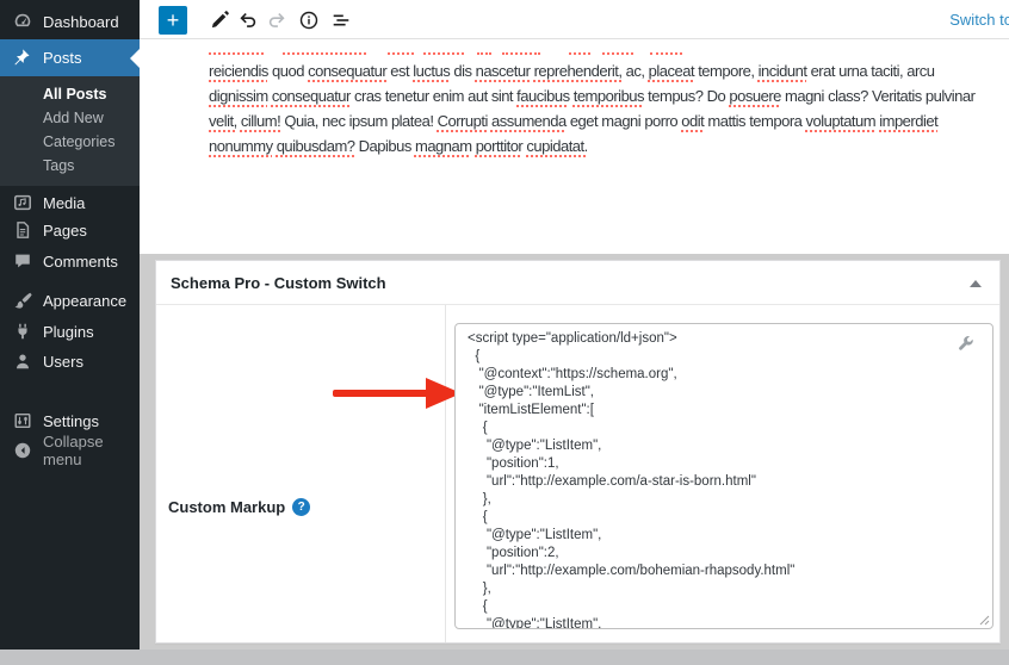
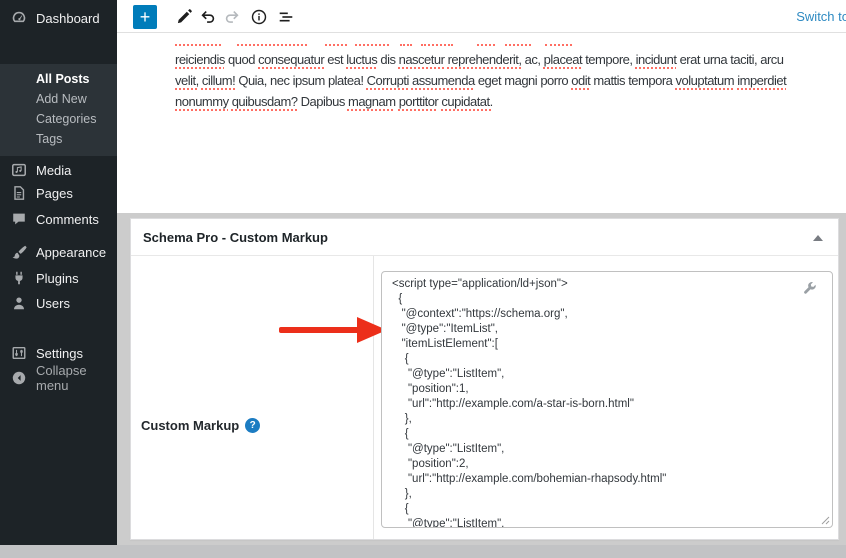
  Dashboard
- Posts
  All Posts
  Add New
  Categories
  Tags
  Media
  Pages
  Comments
  Appearance
  Plugins
  Users
  Settings
  Collapse menu
  +
  Switch to
  reiciendis quod consequatur est luctus dis nascetur reprehenderit, ac, placeat tempore, incidunt erat urna taciti, arcu
- dignissim consequatur cras tenetur enim aut sint faucibus temporibus tempus? Do posuere magni class? Veritatis pulvinar
  velit, cillum! Quia, nec ipsum platea! Corrupti assumenda eget magni porro odit mattis tempora voluptatum imperdiet
  nonummy quibusdam? Dapibus magnam porttitor cupidatat.
- Schema Pro - Custom Switch
+ Schema Pro - Custom Markup
  Custom Markup
  ?
  <script type="application/ld+json">
  {
  "@context":"https://schema.org",
  "@type":"ItemList",
  "itemListElement":[
  {
  "@type":"ListItem",
  "position":1,
  "url":"http://example.com/a-star-is-born.html"
  },
  {
  "@type":"ListItem",
  "position":2,
  "url":"http://example.com/bohemian-rhapsody.html"
  },
  {
